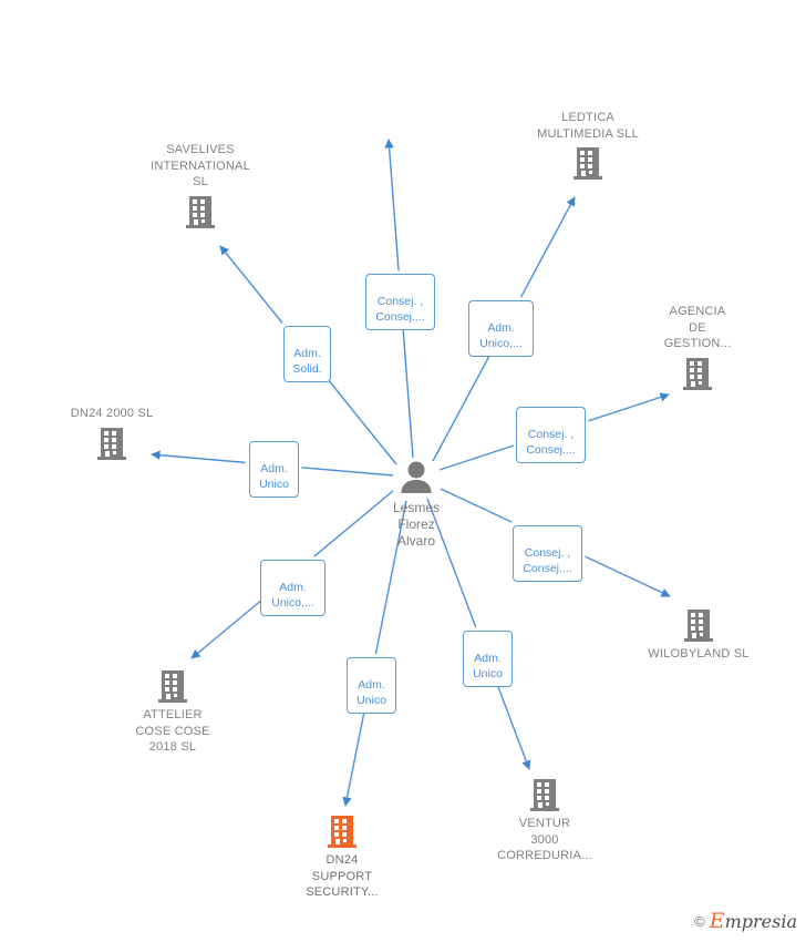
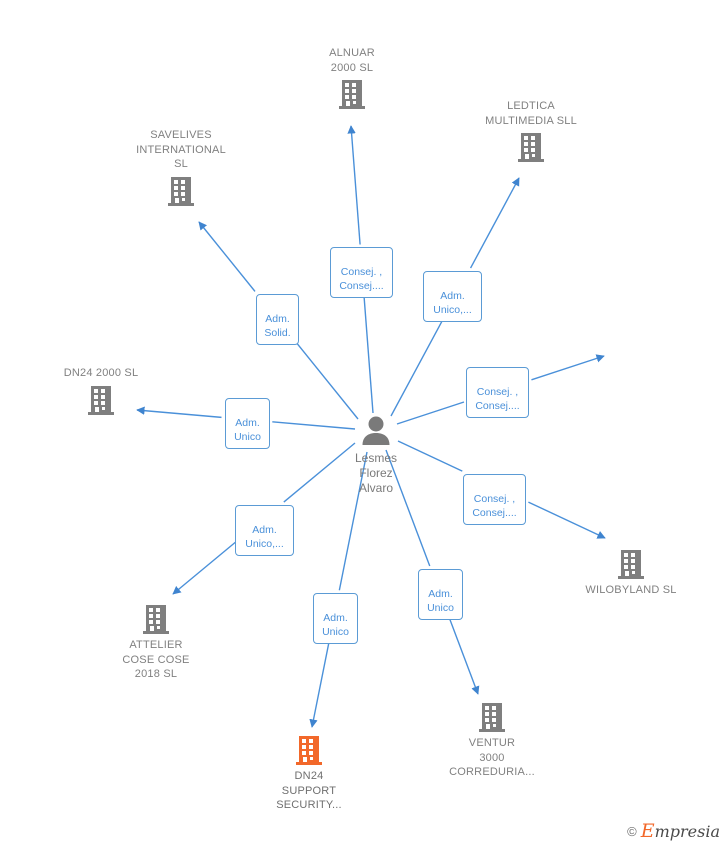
+ ALNUAR
+ 2000 SL
  SAVELIVES
  INTERNATIONAL
  SL
  LEDTICA
  MULTIMEDIA SLL
- AGENCIA
- DE
- GESTION...
  DN24 2000 SL
  WILOBYLAND SL
  ATTELIER
  COSE COSE
  2018 SL
  DN24
  SUPPORT
  SECURITY...
  VENTUR
  3000
  CORREDURIA...
  Lesmes
  Florez
  Alvaro
  Consej. ,
  Consej....
  Adm.
  Solid.
  Adm.
  Unico,...
  Consej. ,
  Consej....
  Adm.
  Unico
  Consej. ,
  Consej....
  Adm.
  Unico,...
  Adm.
  Unico
  Adm.
  Unico
  ©
  Empresia
